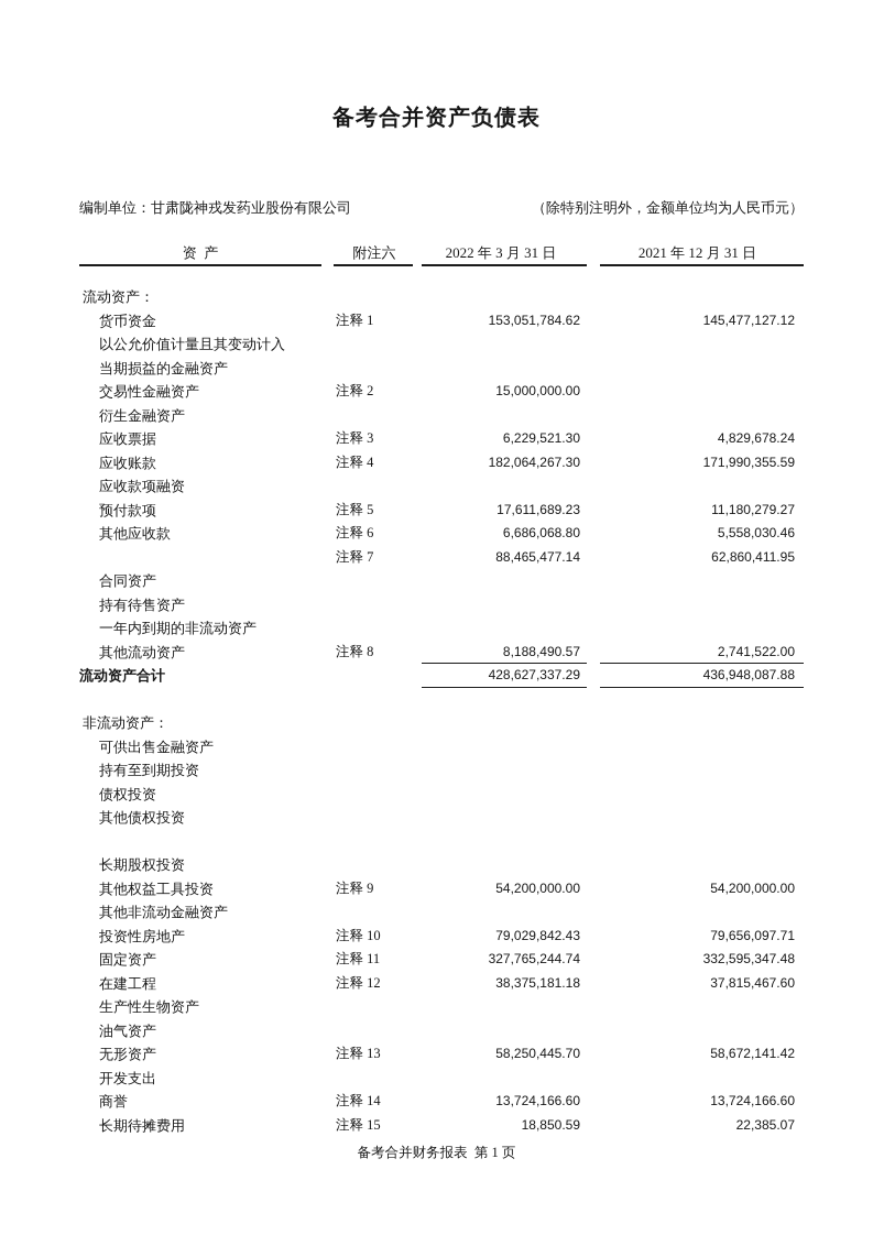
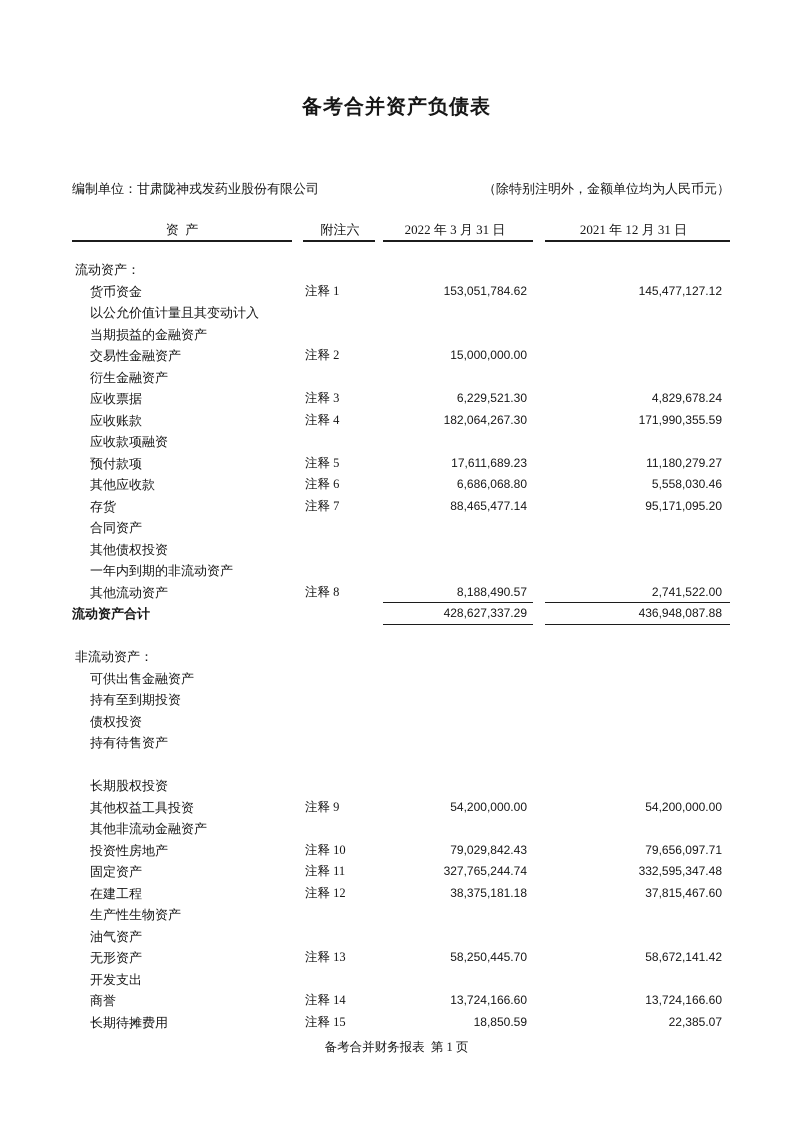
  备考合并资产负债表
  编制单位：甘肃陇神戎发药业股份有限公司
  （除特别注明外，金额单位均为人民币元）
  资 产
  附注六
  2022 年 3 月 31 日
  2021 年 12 月 31 日
  流动资产：
  货币资金
  注释 1
  153,051,784.62
  145,477,127.12
  以公允价值计量且其变动计入
  当期损益的金融资产
  交易性金融资产
  注释 2
  15,000,000.00
  衍生金融资产
  应收票据
  注释 3
  6,229,521.30
  4,829,678.24
  应收账款
  注释 4
  182,064,267.30
  171,990,355.59
  应收款项融资
  预付款项
  注释 5
  17,611,689.23
  11,180,279.27
  其他应收款
  注释 6
  6,686,068.80
  5,558,030.46
+ 存货
  注释 7
  88,465,477.14
- 62,860,411.95
+ 95,171,095.20
  合同资产
- 持有待售资产
+ 其他债权投资
  一年内到期的非流动资产
  其他流动资产
  注释 8
  8,188,490.57
  2,741,522.00
  流动资产合计
  428,627,337.29
  436,948,087.88
  非流动资产：
  可供出售金融资产
  持有至到期投资
  债权投资
- 其他债权投资
+ 持有待售资产
  长期股权投资
  其他权益工具投资
  注释 9
  54,200,000.00
  54,200,000.00
  其他非流动金融资产
  投资性房地产
  注释 10
  79,029,842.43
  79,656,097.71
  固定资产
  注释 11
  327,765,244.74
  332,595,347.48
  在建工程
  注释 12
  38,375,181.18
  37,815,467.60
  生产性生物资产
  油气资产
  无形资产
  注释 13
  58,250,445.70
  58,672,141.42
  开发支出
  商誉
  注释 14
  13,724,166.60
  13,724,166.60
  长期待摊费用
  注释 15
  18,850.59
  22,385.07
  备考合并财务报表 第 1 页
